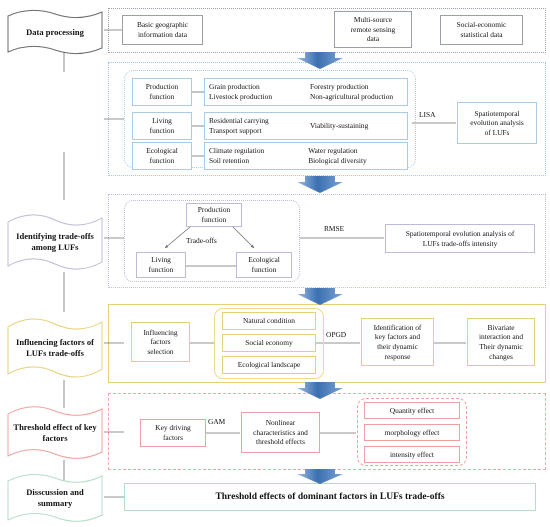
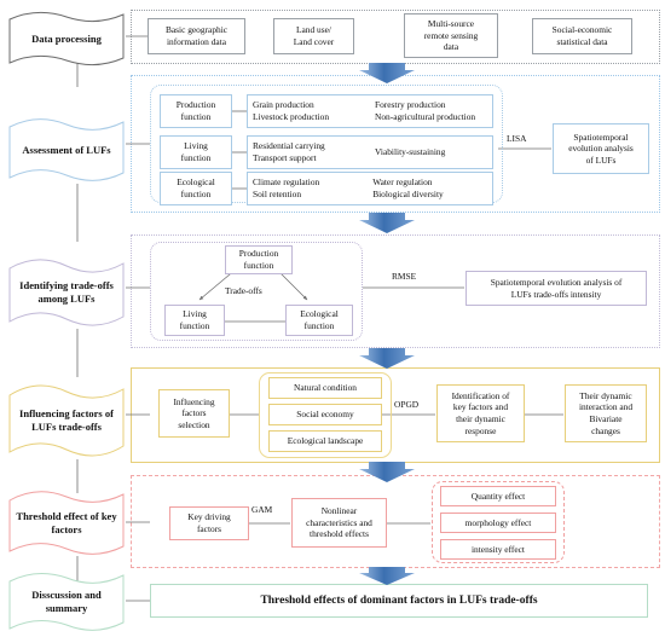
  Data processing
+ Assessment of LUFs
  Identifying trade-offs among LUFs
  Influencing factors of LUFs trade-offs
  Threshold effect of key factors
  Disscussion and summary
  Basic geographic
  information data
+ Land use/
+ Land cover
  Multi-source
  remote sensing
  data
  Social-economic
  statistical data
  Production
  function
  Living
  function
  Ecological
  function
  Grain production
  Livestock production
  Forestry production
  Non-agricultural production
  Residential carrying
  Transport support
  Viability-sustaining
  Climate regulation
  Soil retention
  Water regulation
  Biological diversity
  LISA
  Spatiotemporal
  evolution analysis
  of LUFs
  Production
  function
  Living
  function
  Ecological
  function
  Trade-offs
  RMSE
  Spatiotemporal evolution analysis of
  LUFs trade-offs intensity
  Influencing
  factors
  selection
  Natural condition
  Social economy
  Ecological landscape
  OPGD
  Identification of
  key factors and
  their dynamic
  response
- Bivariate
+ Their dynamic
  interaction and
- Their dynamic
+ Bivariate
  changes
  Key driving
  factors
  GAM
  Nonlinear
  characteristics and
  threshold effects
  Quantity effect
  morphology effect
  intensity effect
  Threshold effects of dominant factors in LUFs trade-offs
